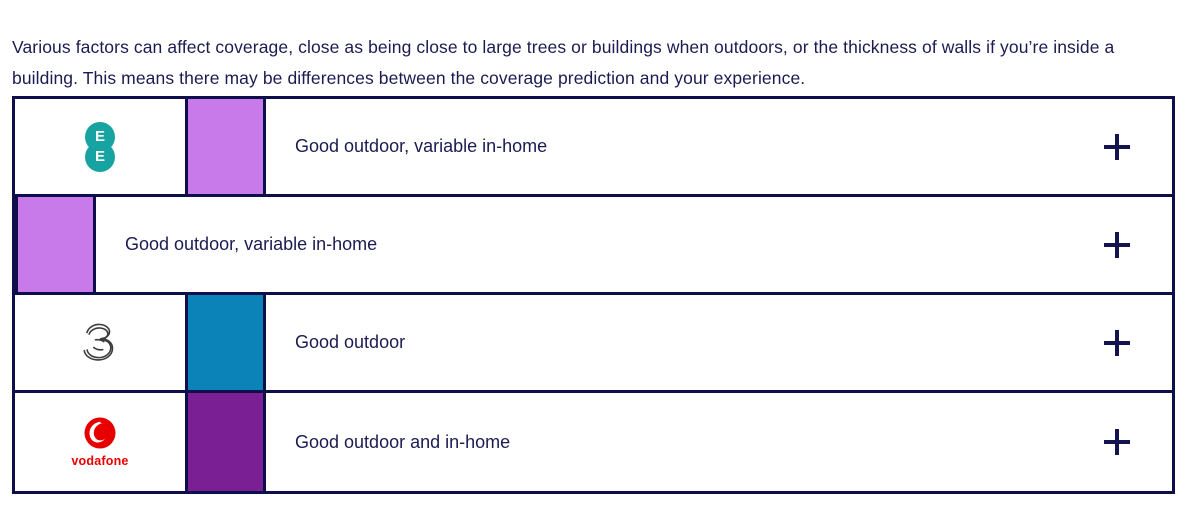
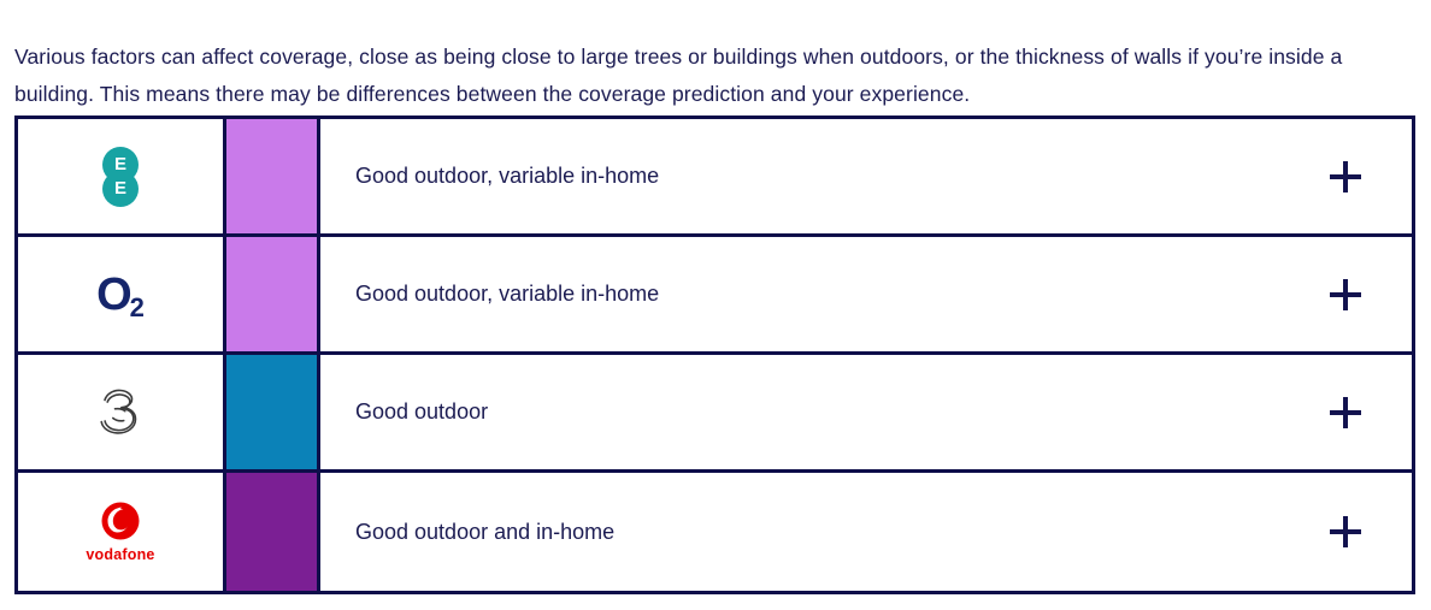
  Various factors can affect coverage, close as being close to large trees or buildings when outdoors, or the thickness of walls if you’re inside a building. This means there may be differences between the coverage prediction and your experience.
  E
  E
  Good outdoor, variable in-home
+ O2
  Good outdoor, variable in-home
  Good outdoor
  vodafone
  Good outdoor and in-home
